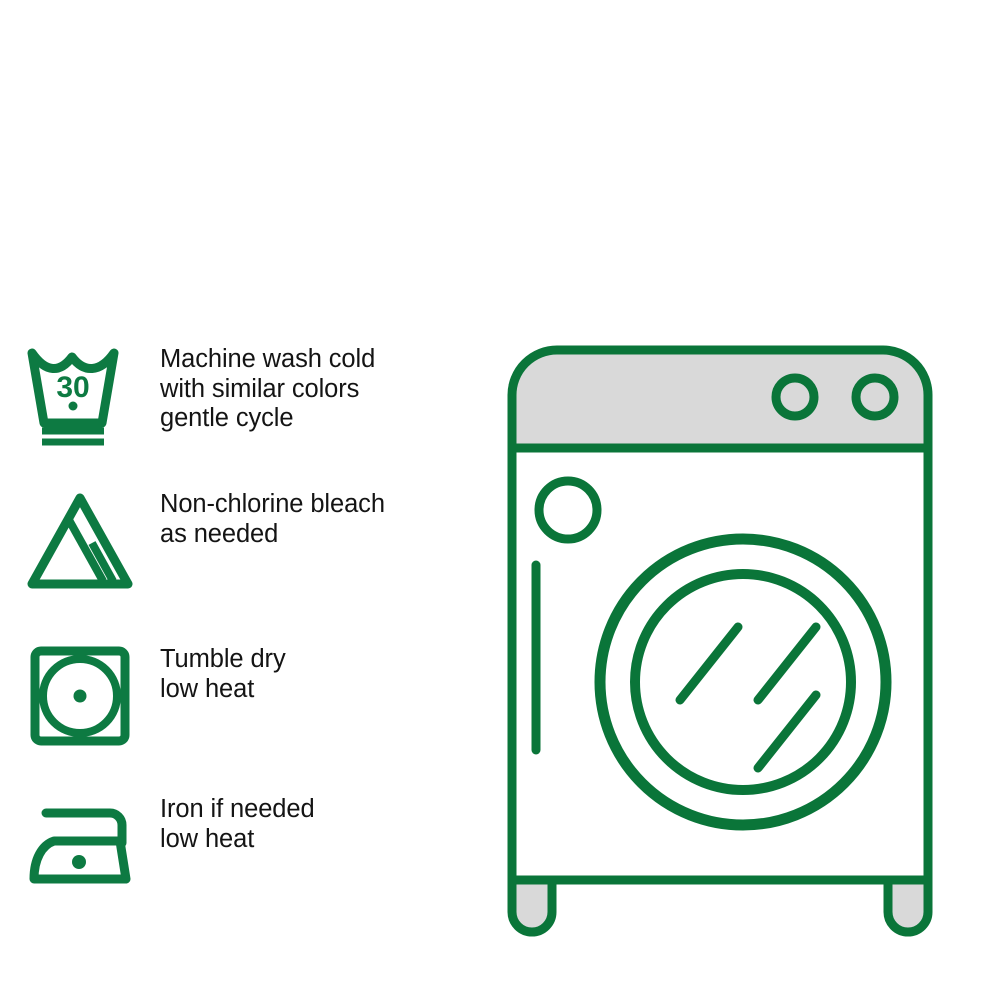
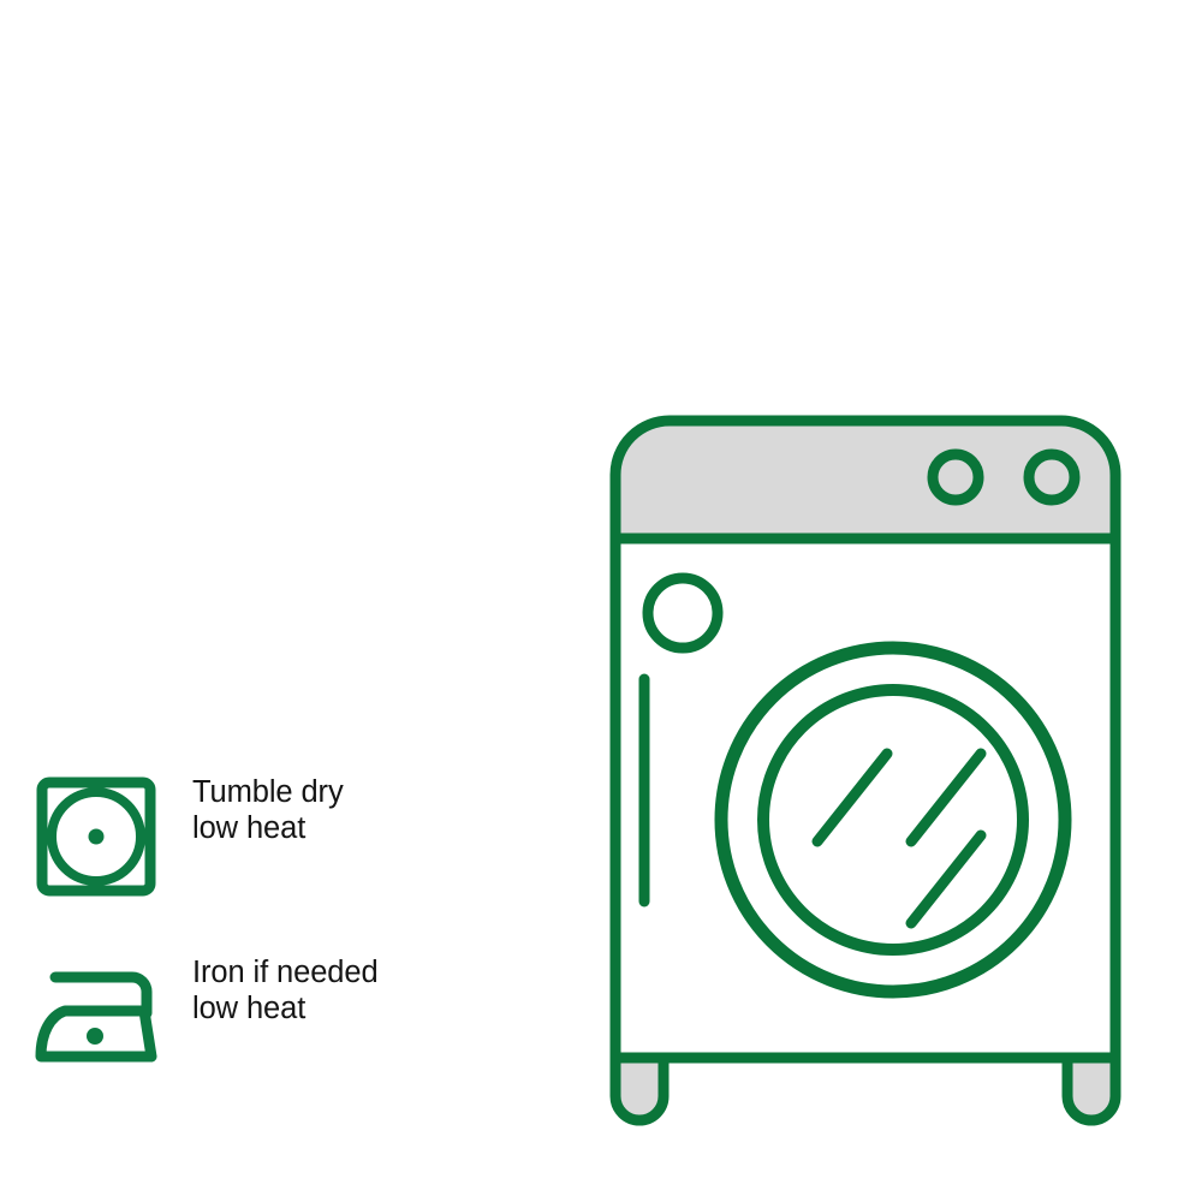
- 30
- Machine wash cold
- with similar colors
- gentle cycle
- Non-chlorine bleach
- as needed
  Tumble dry
  low heat
  Iron if needed
  low heat
